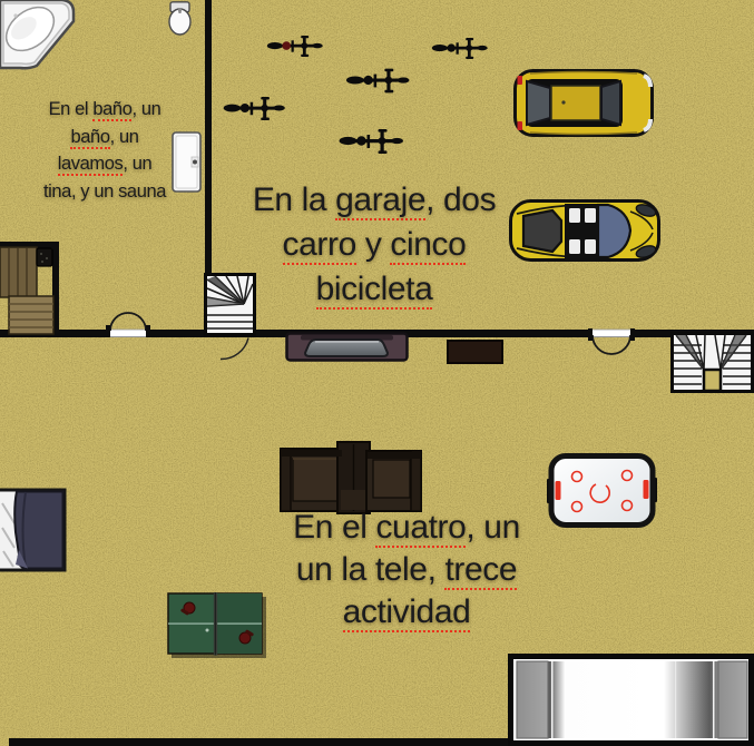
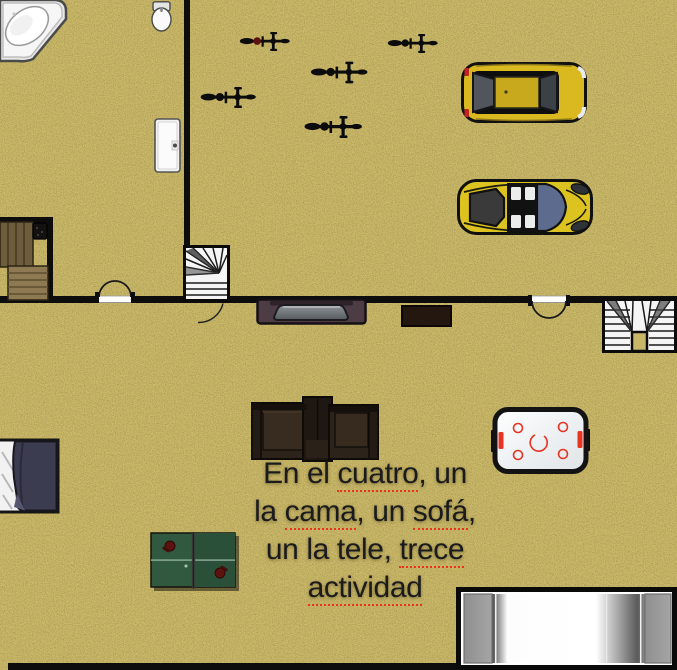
- En el baño, un
- baño, un
- lavamos, un
- tina, y un sauna
- En la garaje, dos
- carro y cinco
- bicicleta
  En el cuatro, un
+ la cama, un sofá,
  un la tele, trece
  actividad
